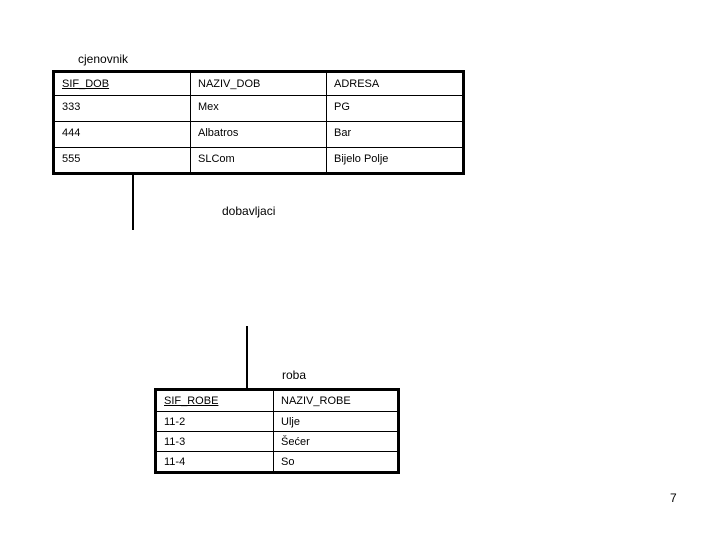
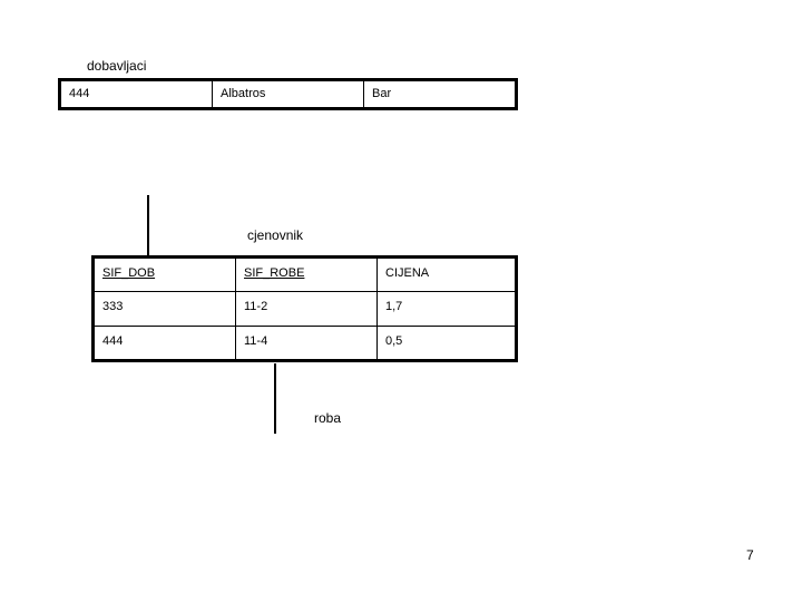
- cjenovnik
+ dobavljaci
- SIF_DOB	NAZIV_DOB	ADRESA
- 333	Mex	PG
  444	Albatros	Bar
- 555	SLCom	Bijelo Polje
- dobavljaci
+ cjenovnik
+ SIF_DOB	SIF_ROBE	CIJENA
+ 333	11-2	1,7
+ 444	11-4	0,5
  roba
- SIF_ROBE	NAZIV_ROBE
- 11-2	Ulje
- 11-3	Šećer
- 11-4	So
  7
